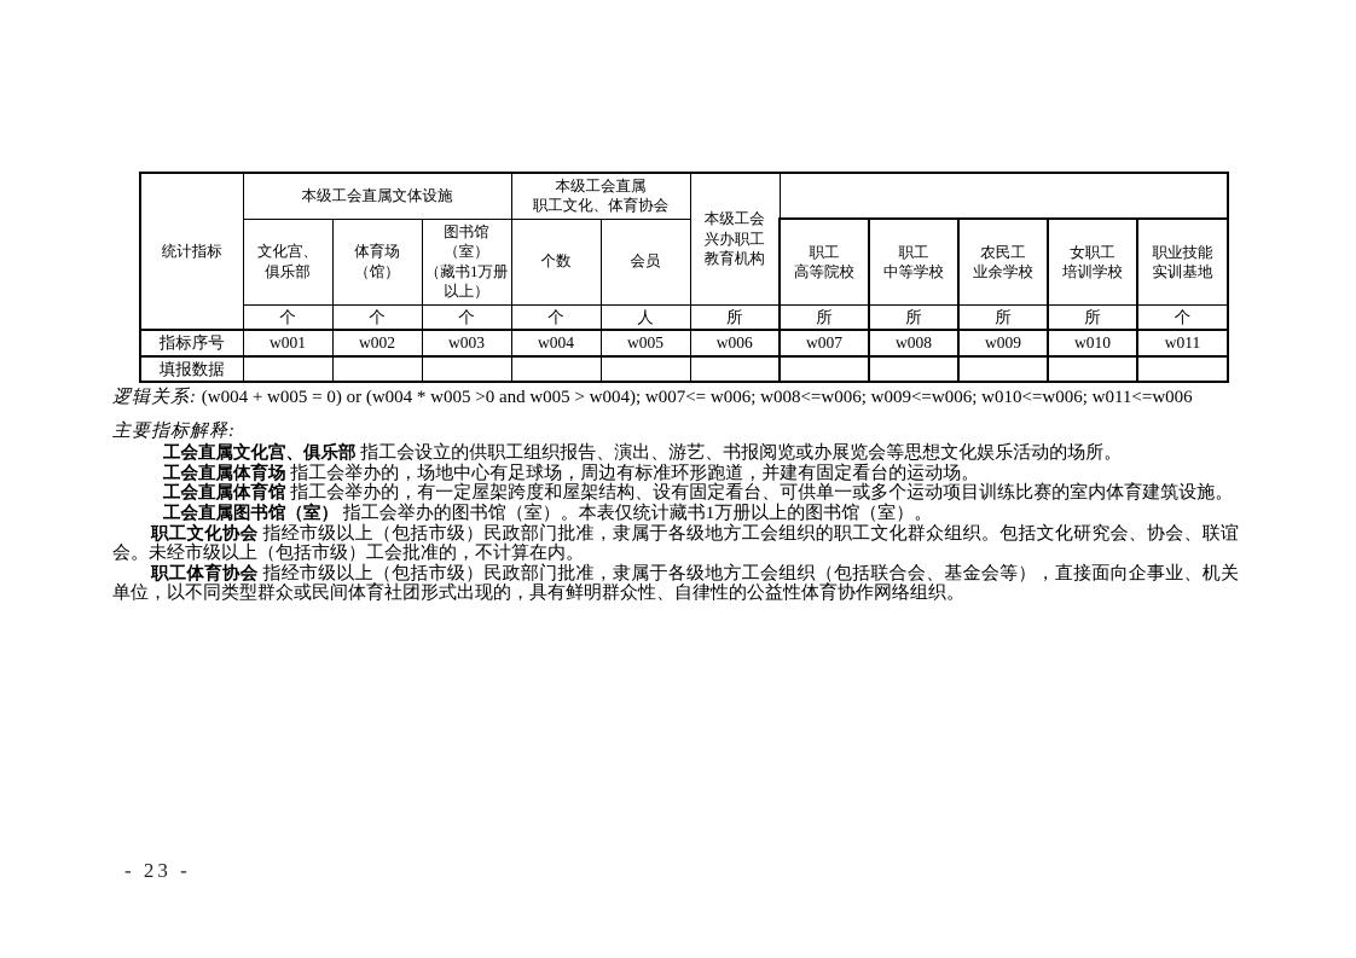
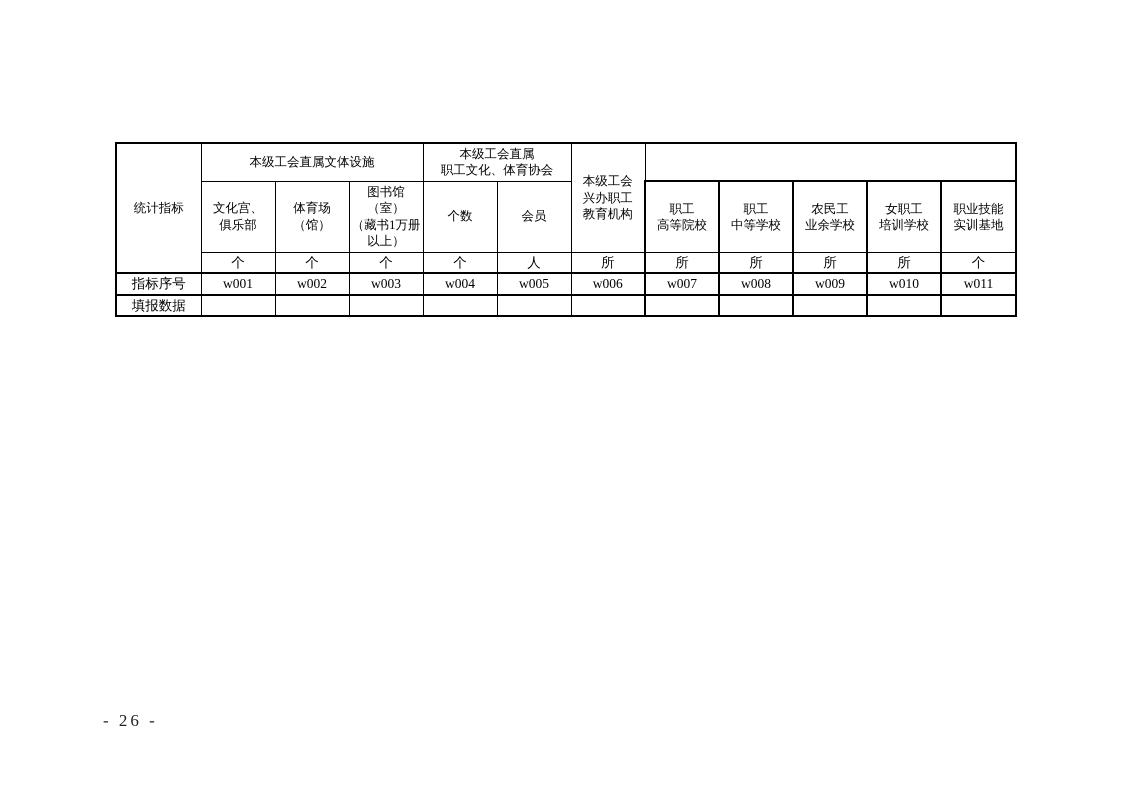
  统计指标	本级工会直属文体设施	本级工会直属 职工文化、体育协会	本级工会 兴办职工 教育机构
  文化宫、 俱乐部	体育场（馆）	图书馆（室） （藏书1万册 以上）	个数	会员	职工 高等院校	职工 中等学校	农民工 业余学校	女职工 培训学校	职业技能 实训基地
  个	个	个	个	人	所	所	所	所	所	个
  指标序号	w001	w002	w003	w004	w005	w006	w007	w008	w009	w010	w011
  填报数据
- 逻辑关系: (w004 + w005 = 0) or (w004 * w005 >0 and w005 > w004); w007<= w006; w008<=w006; w009<=w006; w010<=w006; w011<=w006
- 主要指标解释:
- 工会直属文化宫、俱乐部 指工会设立的供职工组织报告、演出、游艺、书报阅览或办展览会等思想文化娱乐活动的场所。
- 工会直属体育场 指工会举办的，场地中心有足球场，周边有标准环形跑道，并建有固定看台的运动场。
- 工会直属体育馆 指工会举办的，有一定屋架跨度和屋架结构、设有固定看台、可供单一或多个运动项目训练比赛的室内体育建筑设施。
- 工会直属图书馆（室） 指工会举办的图书馆（室）。本表仅统计藏书1万册以上的图书馆（室）。
- 职工文化协会 指经市级以上（包括市级）民政部门批准，隶属于各级地方工会组织的职工文化群众组织。包括文化研究会、协会、联谊会。未经市级以上（包括市级）工会批准的，不计算在内。
- 职工体育协会 指经市级以上（包括市级）民政部门批准，隶属于各级地方工会组织（包括联合会、基金会等），直接面向企事业、机关单位，以不同类型群众或民间体育社团形式出现的，具有鲜明群众性、自律性的公益性体育协作网络组织。
- - 23 -
+ - 26 -
